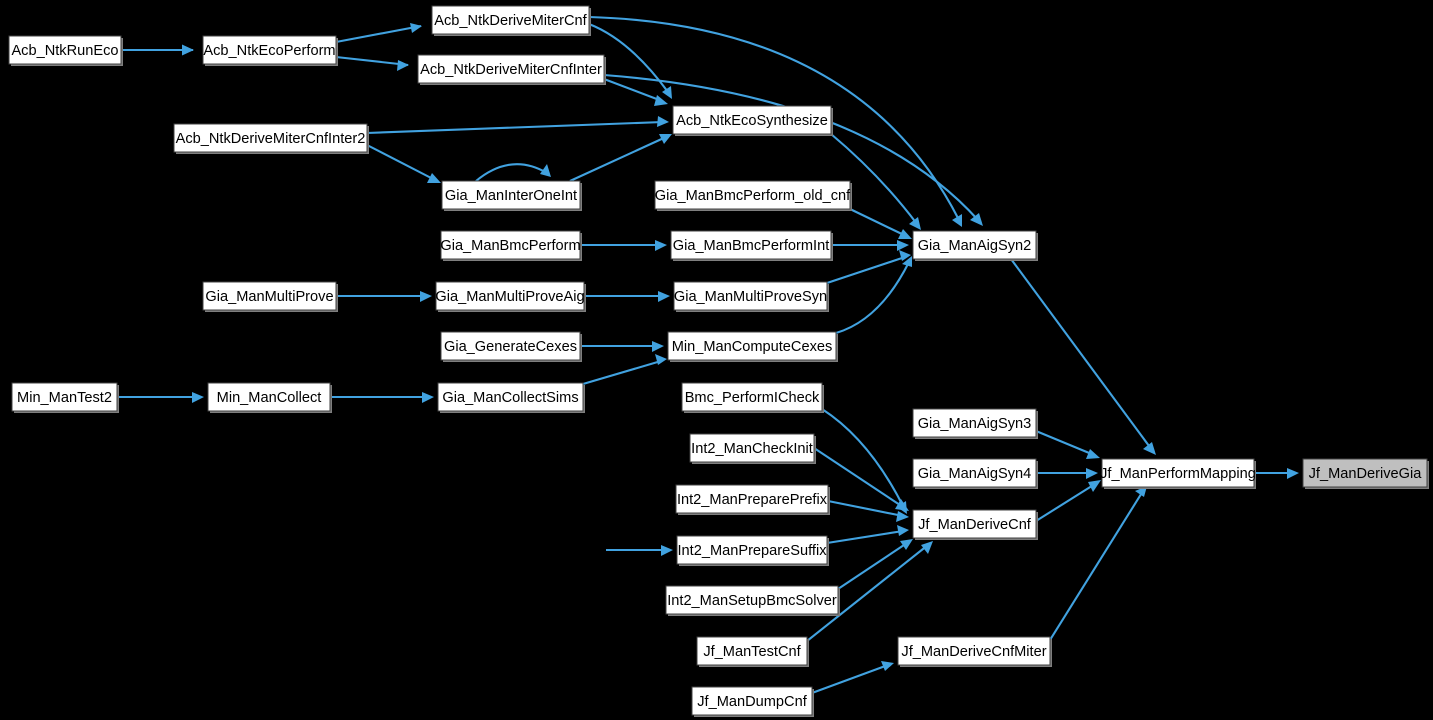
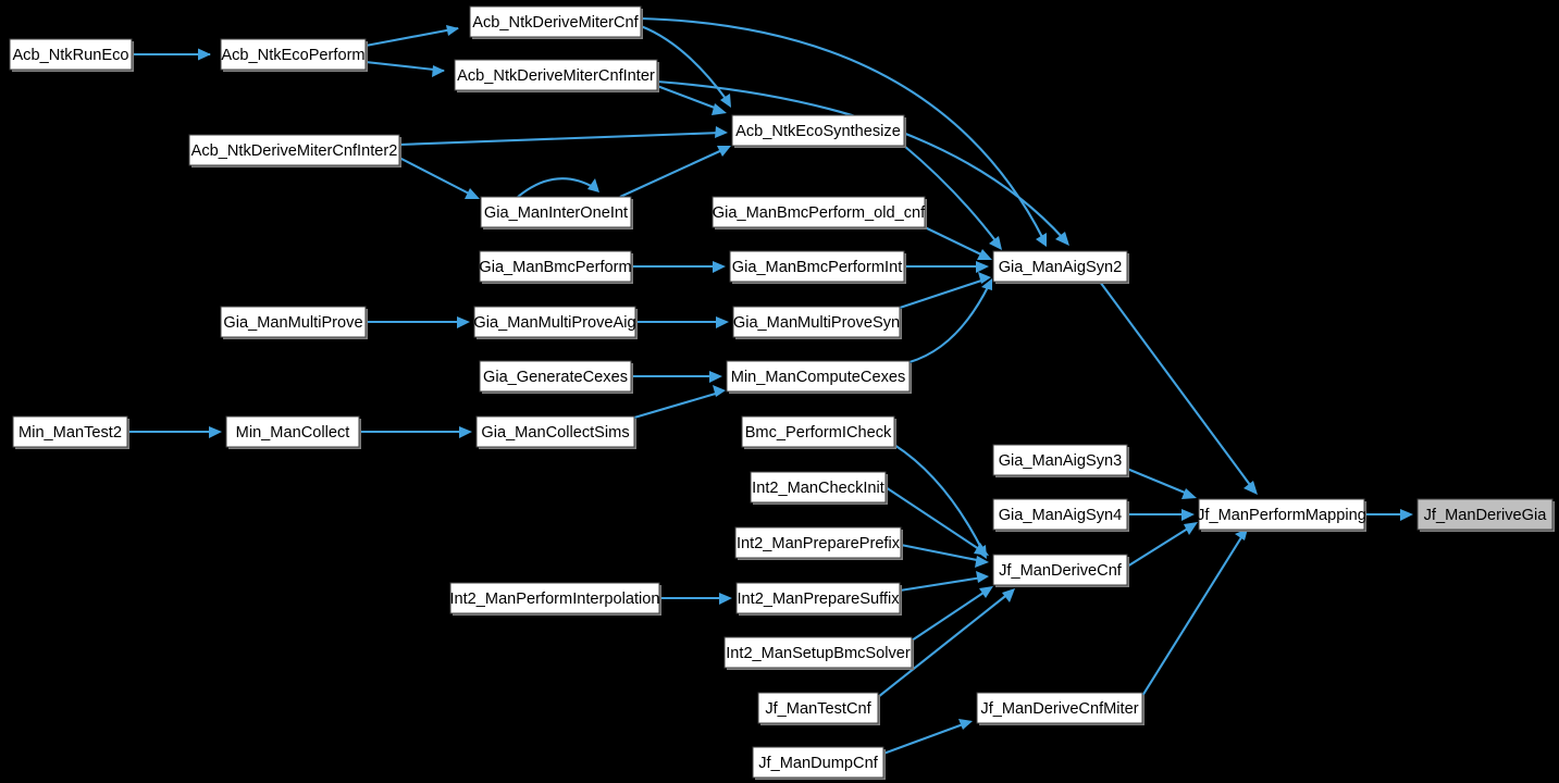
  Acb_NtkRunEco
  Acb_NtkEcoPerform
  Acb_NtkDeriveMiterCnf
  Acb_NtkDeriveMiterCnfInter
  Acb_NtkDeriveMiterCnfInter2
  Acb_NtkEcoSynthesize
  Gia_ManInterOneInt
  Gia_ManBmcPerform_old_cnf
  Gia_ManBmcPerform
  Gia_ManBmcPerformInt
  Gia_ManAigSyn2
  Gia_ManMultiProve
  Gia_ManMultiProveAig
  Gia_ManMultiProveSyn
  Gia_GenerateCexes
  Min_ManComputeCexes
  Min_ManTest2
  Min_ManCollect
  Gia_ManCollectSims
  Bmc_PerformICheck
  Gia_ManAigSyn3
  Int2_ManCheckInit
  Gia_ManAigSyn4
  Jf_ManPerformMapping
  Jf_ManDeriveGia
  Int2_ManPreparePrefix
  Jf_ManDeriveCnf
  Int2_ManPrepareSuffix
+ Int2_ManPerformInterpolation
  Int2_ManSetupBmcSolver
  Jf_ManTestCnf
  Jf_ManDeriveCnfMiter
  Jf_ManDumpCnf
